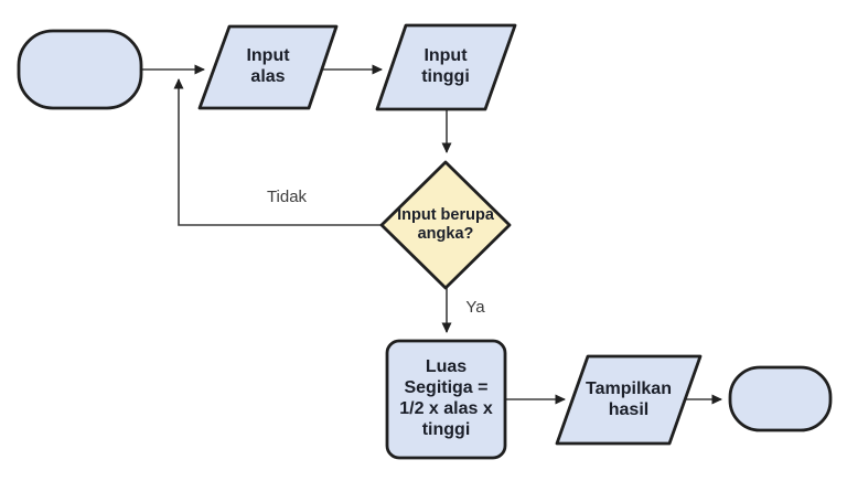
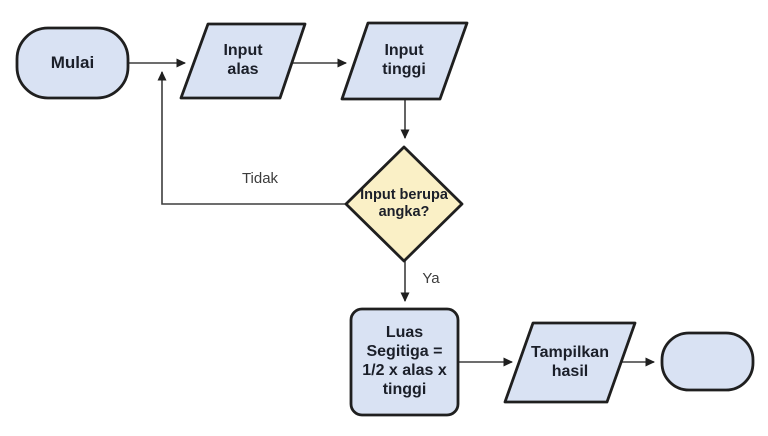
+ Mulai
  Input
  alas
  Input
  tinggi
  Input berupa
  angka?
  Luas
  Segitiga =
  1/2 x alas x
  tinggi
  Tampilkan
  hasil
  Tidak
  Ya
